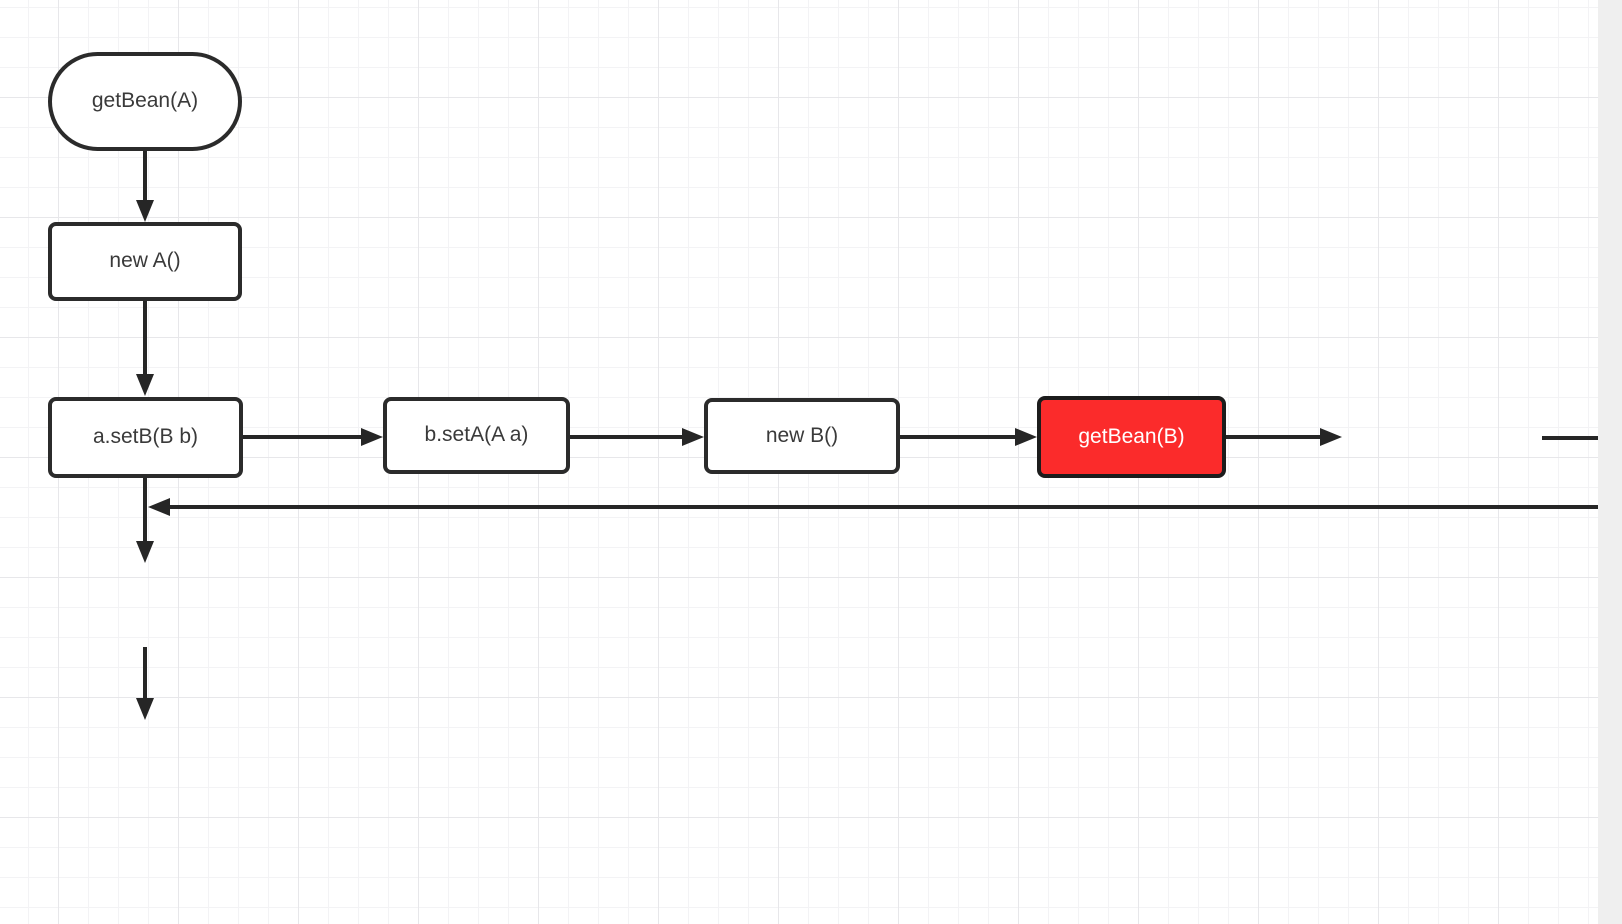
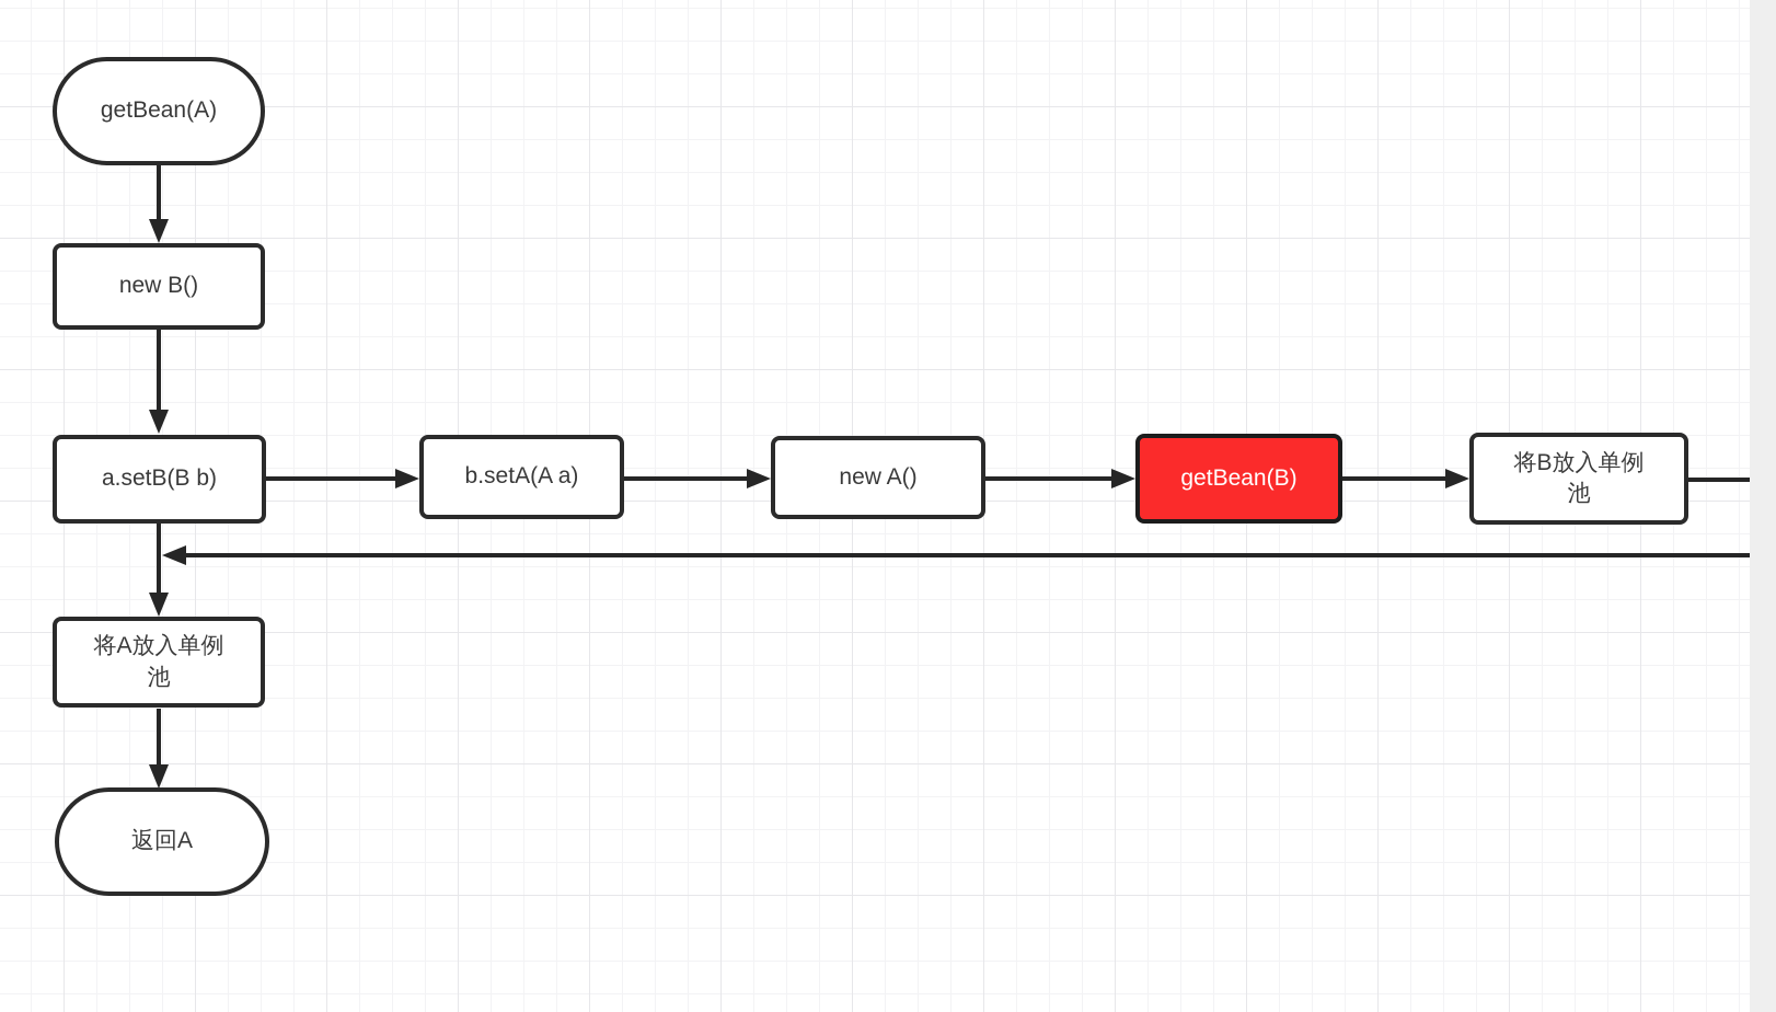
  getBean(A)
- new A()
+ new B()
  a.setB(B b)
  b.setA(A a)
- new B()
+ new A()
  getBean(B)
+ 将B放入单例池
+ 将A放入单例池
+ 返回A
